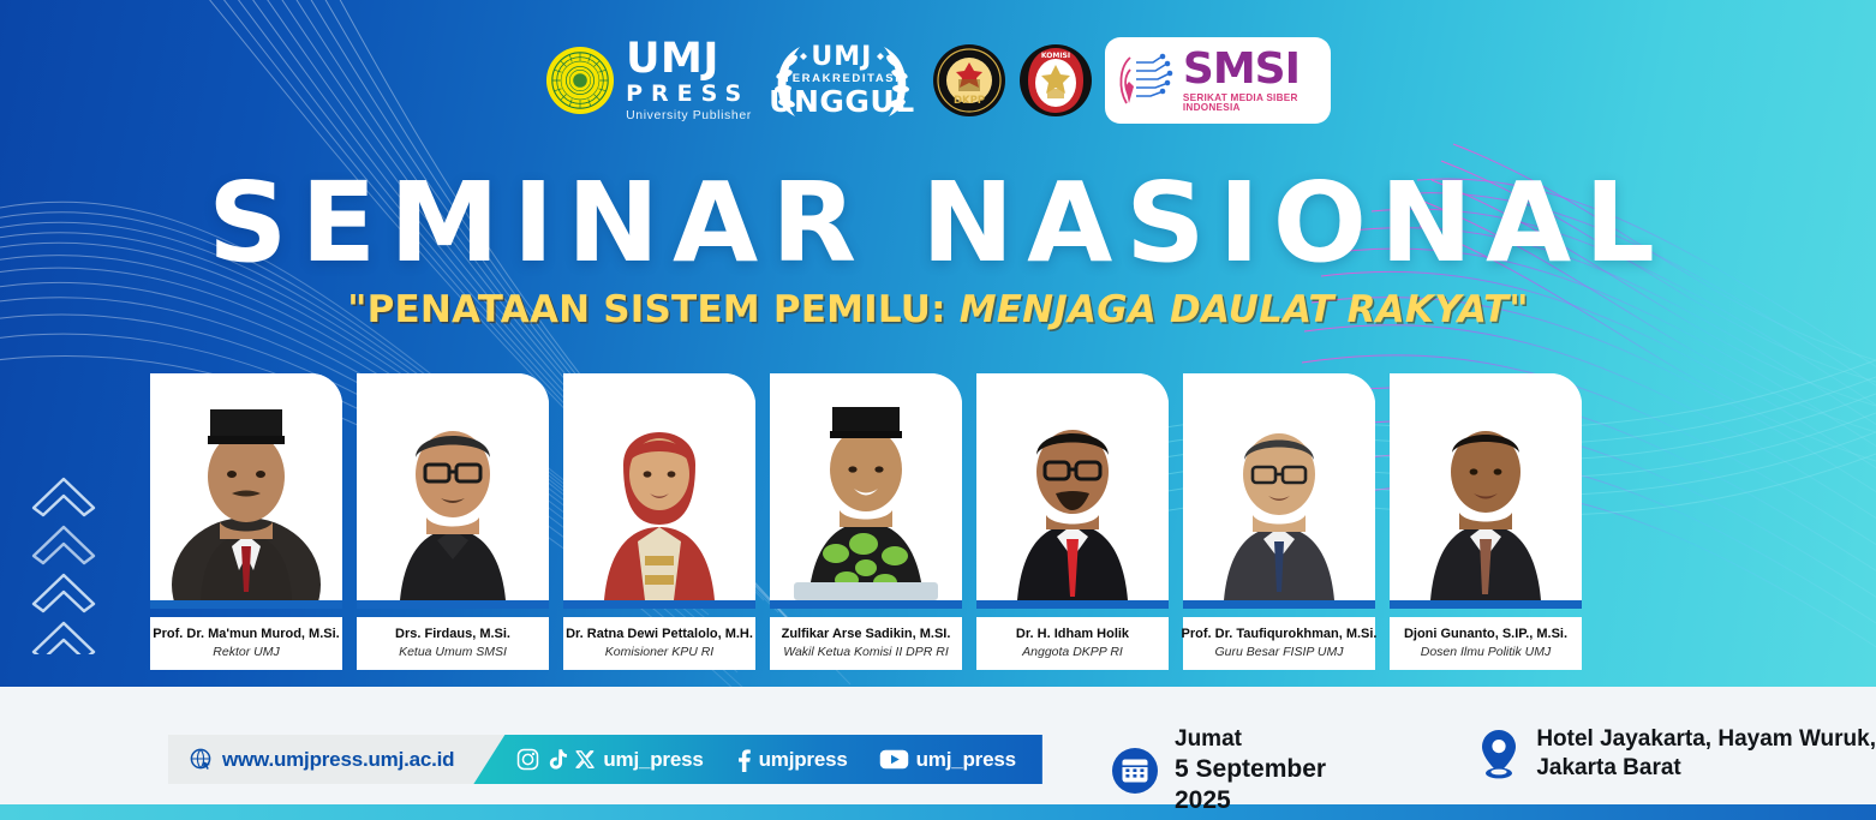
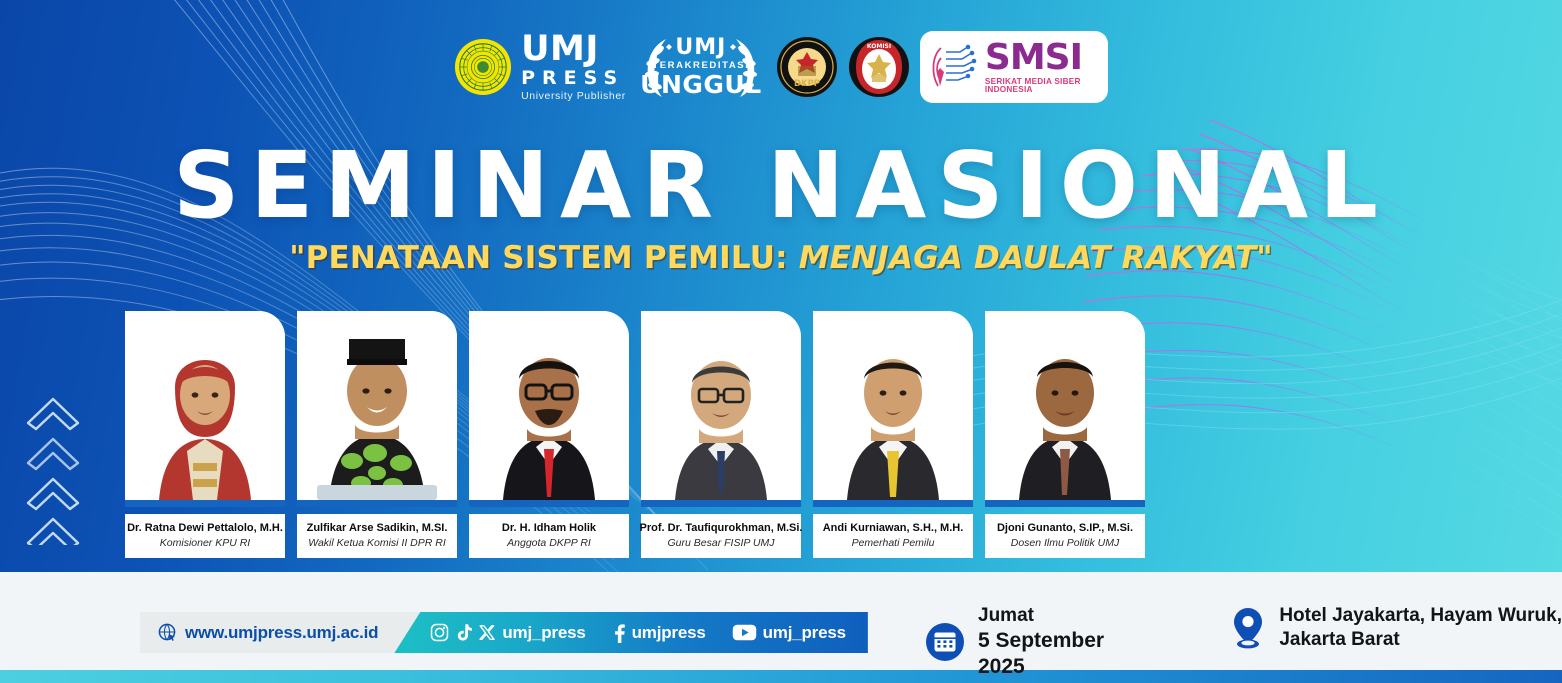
  UMJ
  PRESS
  University Publisher
  UMJ
  TERAKREDITASI
  UNGGUL
  DKPP
  SMSI
  SERIKAT MEDIA SIBER INDONESIA
  SEMINAR NASIONAL
  "PENATAAN SISTEM PEMILU: MENJAGA DAULAT RAKYAT"
- Prof. Dr. Ma'mun Murod, M.Si.
- Rektor UMJ
- Drs. Firdaus, M.Si.
- Ketua Umum SMSI
  Dr. Ratna Dewi Pettalolo, M.H.
  Komisioner KPU RI
  Zulfikar Arse Sadikin, M.SI.
  Wakil Ketua Komisi II DPR RI
  Dr. H. Idham Holik
  Anggota DKPP RI
  Prof. Dr. Taufiqurokhman, M.Si.
  Guru Besar FISIP UMJ
+ Andi Kurniawan, S.H., M.H.
+ Pemerhati Pemilu
  Djoni Gunanto, S.IP., M.Si.
  Dosen Ilmu Politik UMJ
  www.umjpress.umj.ac.id
  umj_press
  umjpress
  umj_press
  Jumat
  5 September 2025
  Hotel Jayakarta, Hayam Wuruk,
  Jakarta Barat
